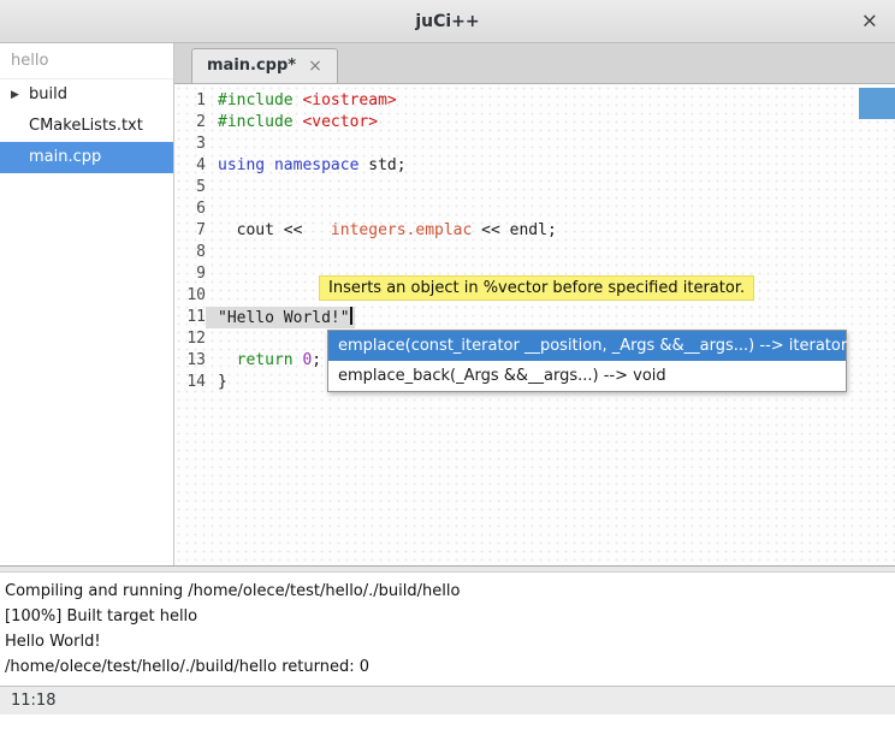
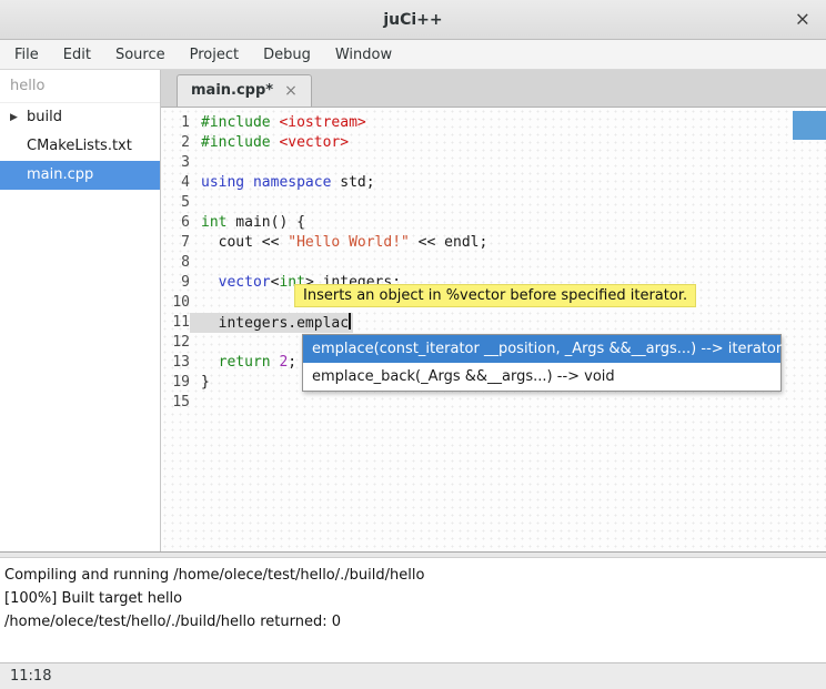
  juCi++
  ×
+ File
+ Edit
+ Source
+ Project
+ Debug
+ Window
  hello
  ▶
  build
  CMakeLists.txt
  main.cpp
  main.cpp*
  ×
  1
  #include <iostream>
  2
  #include <vector>
  3
  4
  using namespace std;
  5
  6
+ int main() {
  7
- cout << integers.emplac << endl;
+ cout << "Hello World!" << endl;
  8
  9
+ vector<int> integers;
  10
  11
- "Hello World!"
+ integers.emplac
  12
  13
- return 0;
+ return 2;
- 14
+ 19
  }
+ 15
  Inserts an object in %vector before specified iterator.
  emplace(const_iterator __position, _Args &&__args...) --> iterator
  emplace_back(_Args &&__args...) --> void
  Compiling and running /home/olece/test/hello/./build/hello
  [100%] Built target hello
- Hello World!
  /home/olece/test/hello/./build/hello returned: 0
  11:18
